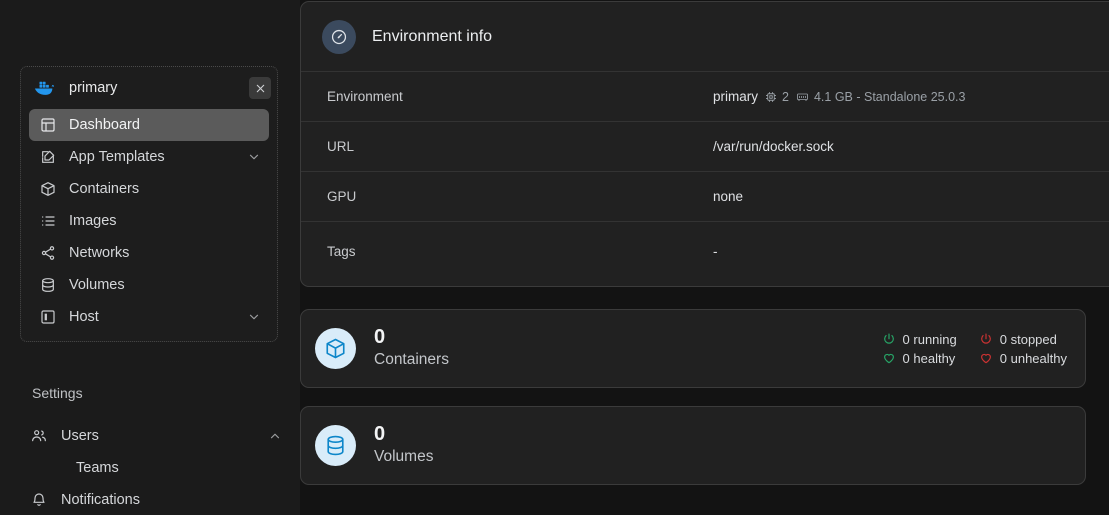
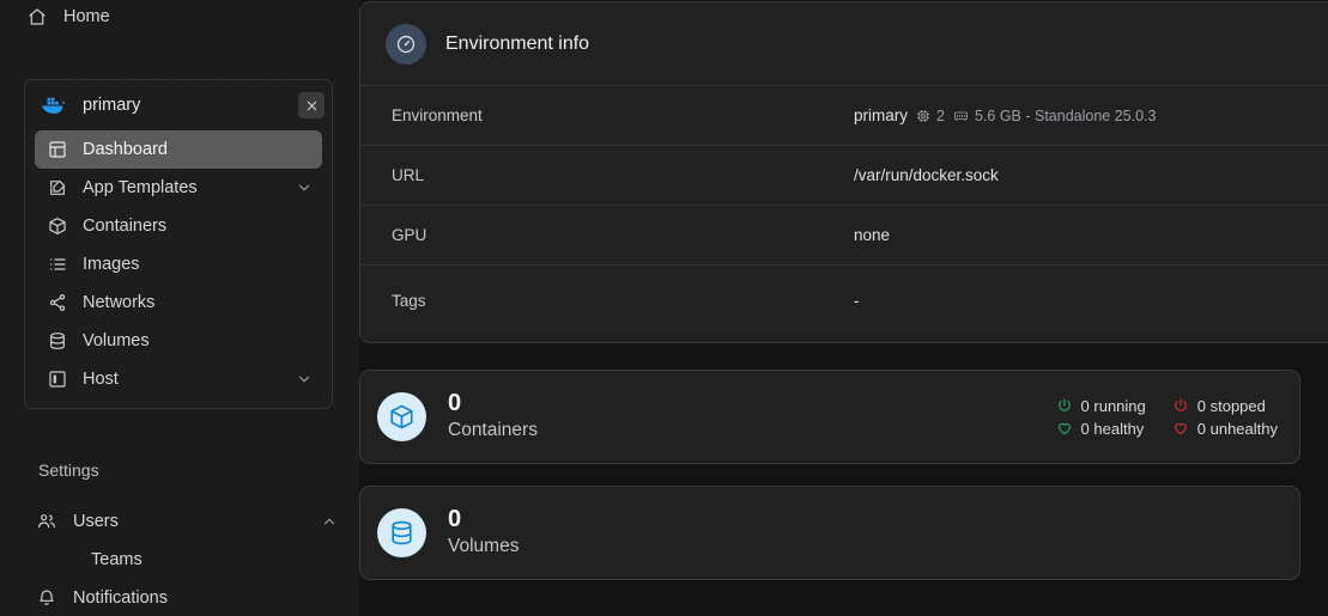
+ Home
  primary
  Dashboard
  App Templates
  Containers
  Images
  Networks
  Volumes
  Host
  Settings
  Users
  Teams
  Notifications
  Environment info
  Environment
  primary
  2
- 4.1 GB - Standalone 25.0.3
+ 5.6 GB - Standalone 25.0.3
  URL
  /var/run/docker.sock
  GPU
  none
  Tags
  -
  0
  Containers
  0 running
  0 stopped
  0 healthy
  0 unhealthy
  0
  Volumes
